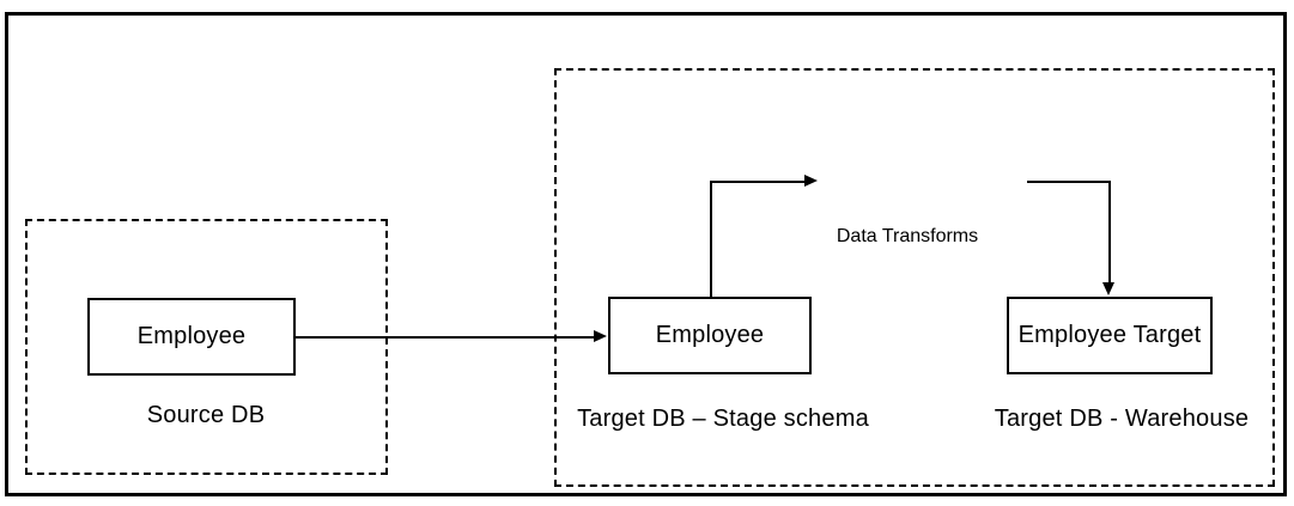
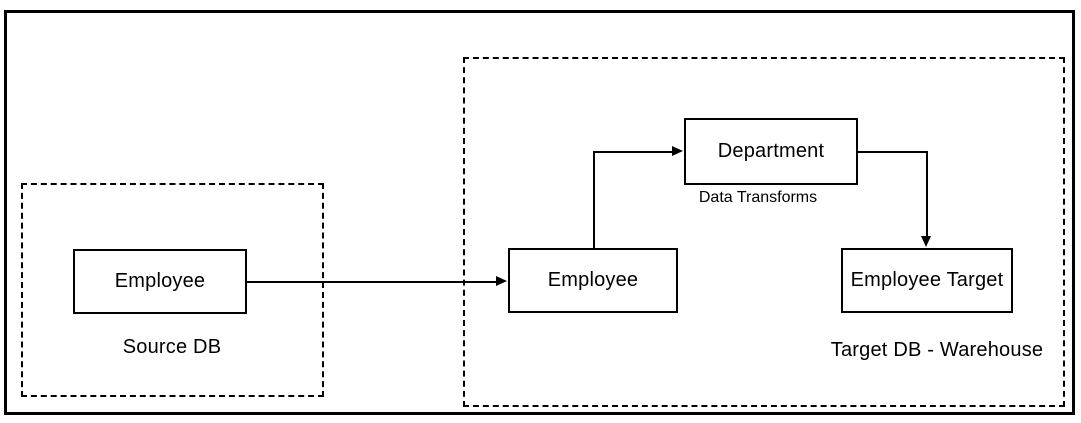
  Employee
  Employee
+ Department
  Employee Target
  Data Transforms
  Source DB
- Target DB – Stage schema
  Target DB - Warehouse
